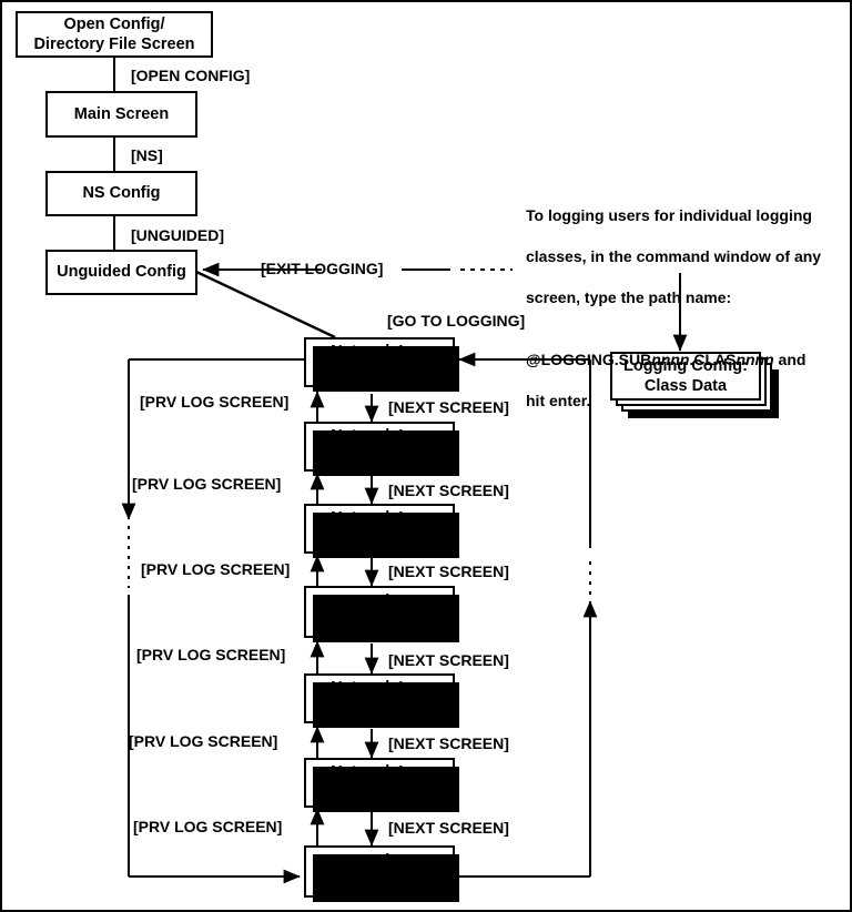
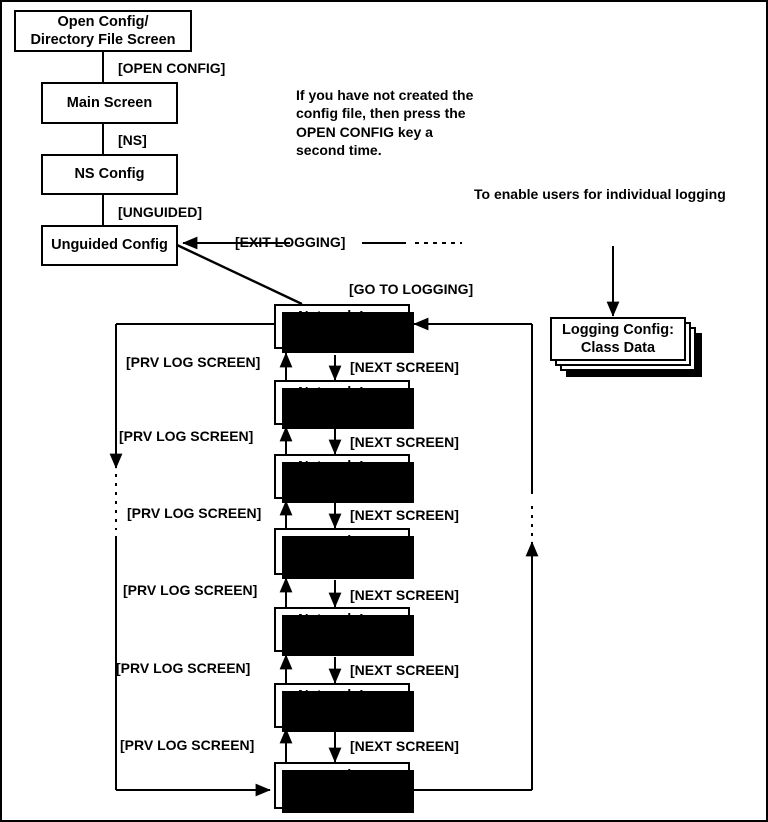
  Open Config/
  Directory File Screen
  Main Screen
  NS Config
  Unguided Config
  Logging Config:
  Class Data
  Network Log
  Network Log
  Network Log
  Network Log
  Network Log
  Network Log
  Network Log
  [OPEN CONFIG]
  [NS]
  [UNGUIDED]
  [EXIT LOGGING]
  [GO TO LOGGING]
  [NEXT SCREEN]
  [NEXT SCREEN]
  [NEXT SCREEN]
  [NEXT SCREEN]
  [NEXT SCREEN]
  [NEXT SCREEN]
  [PRV LOG SCREEN]
  [PRV LOG SCREEN]
  [PRV LOG SCREEN]
  [PRV LOG SCREEN]
  [PRV LOG SCREEN]
  [PRV LOG SCREEN]
+ If you have not created the
+ config file, then press the
+ OPEN CONFIG key a
+ second time.
- To logging users for individual logging
+ To enable users for individual logging
- classes, in the command window of any
- screen, type the path name:
- @LOGGING.SUBnnnn.CLASnnnn and
- hit enter.
